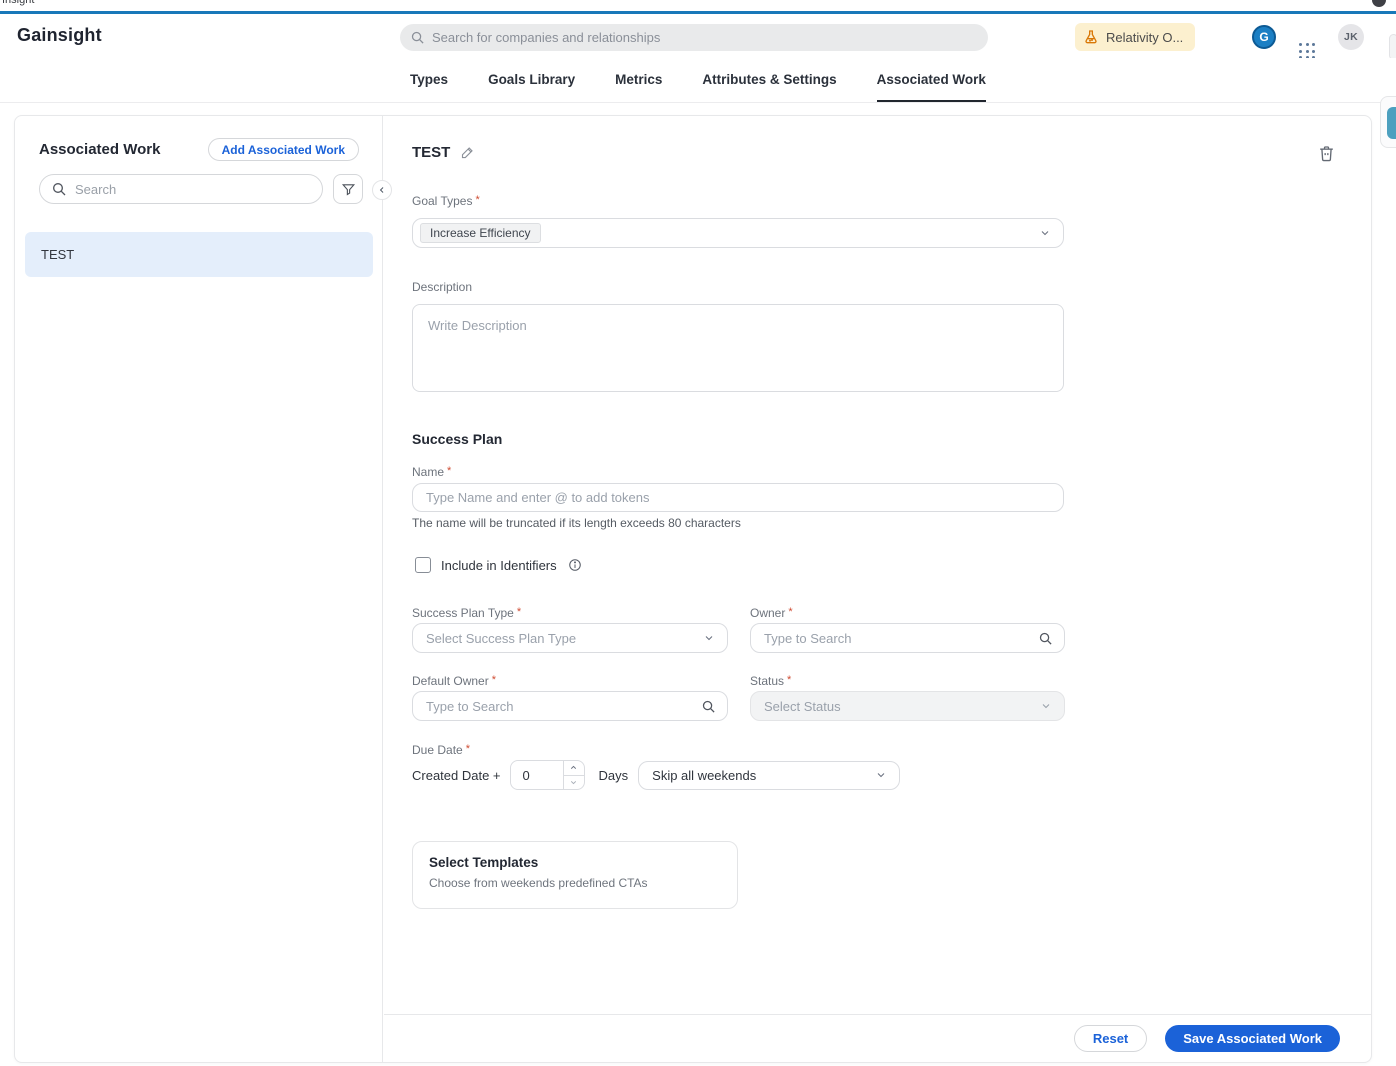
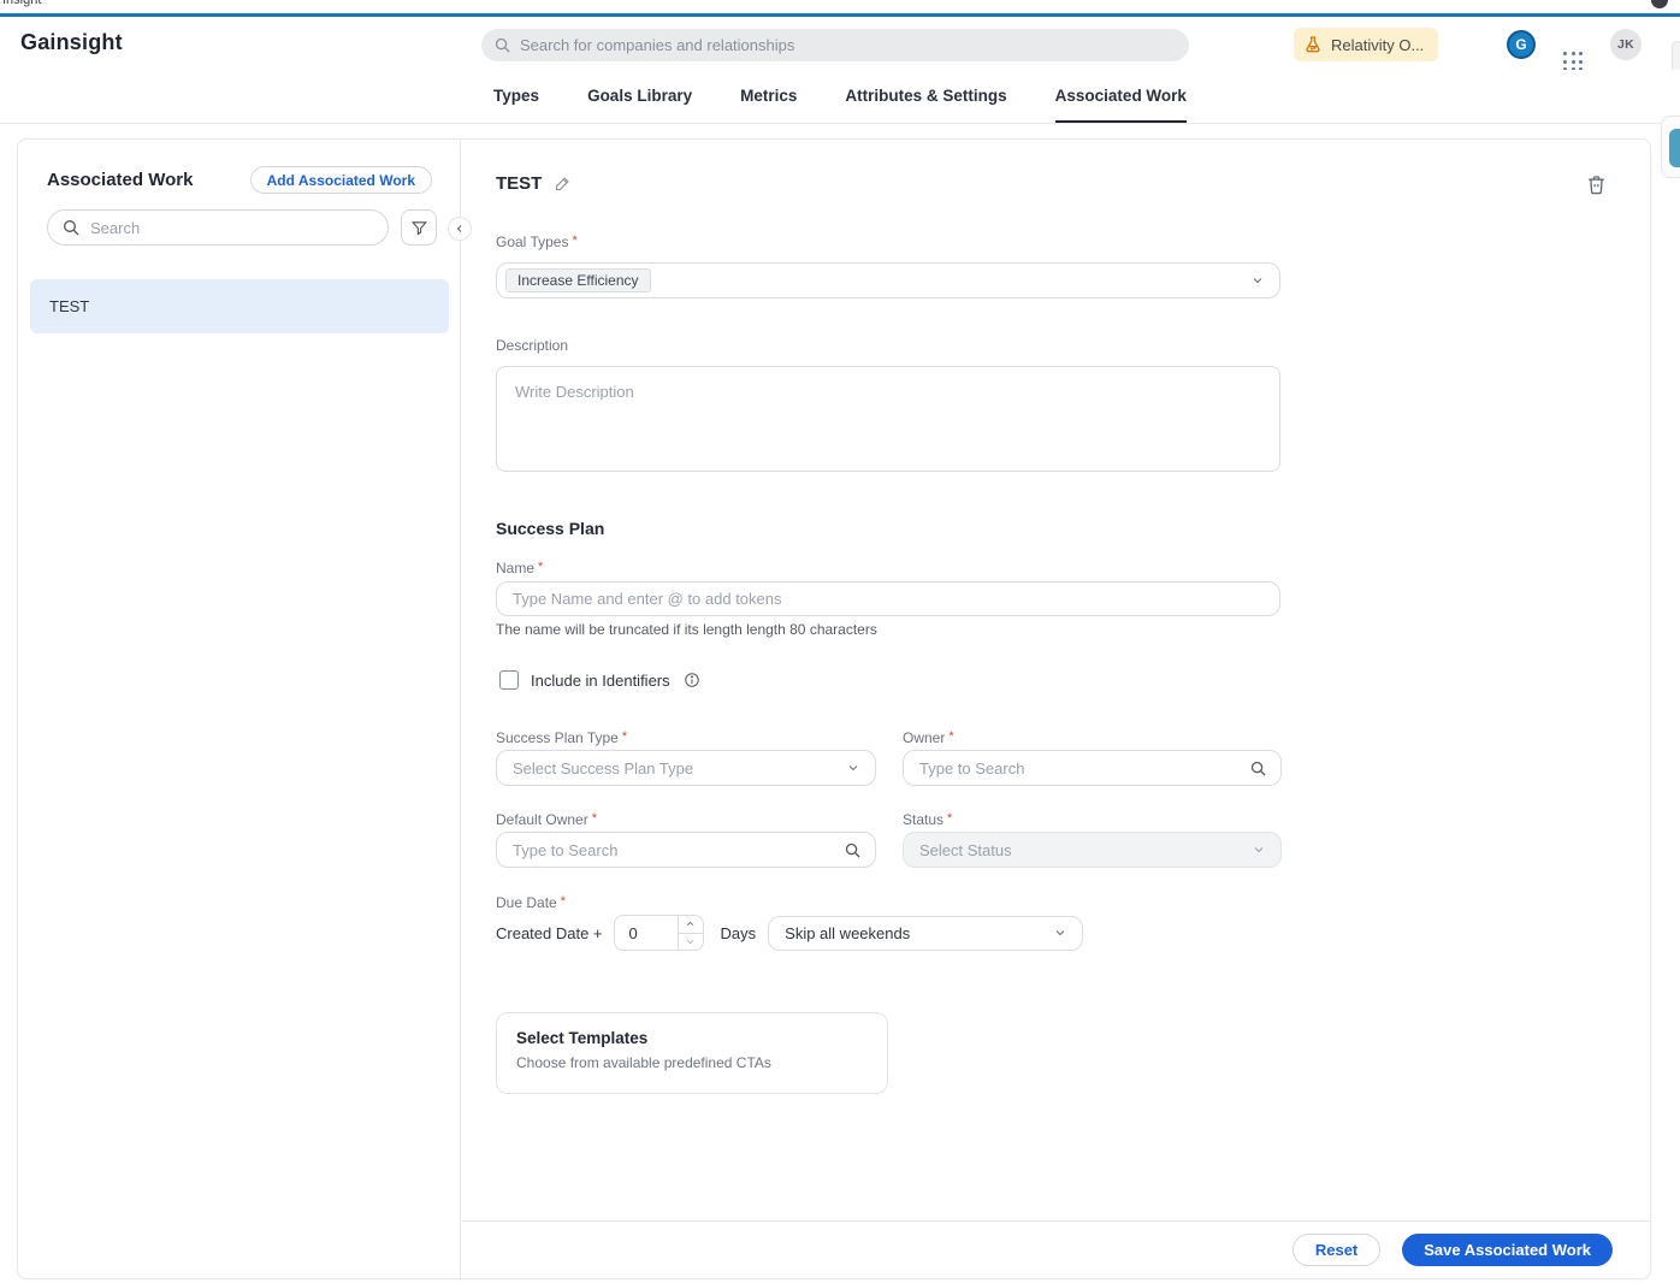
  Insight
  Gainsight
  Search for companies and relationships
  Relativity O...
  G
  JK
  Types
  Goals Library
  Metrics
  Attributes & Settings
  Associated Work
  Associated Work
  Add Associated Work
  Search
  TEST
  TEST
  Goal Types *
  Increase Efficiency
  Description
  Write Description
  Success Plan
  Name *
  Type Name and enter @ to add tokens
- The name will be truncated if its length exceeds 80 characters
+ The name will be truncated if its length length 80 characters
  Include in Identifiers
  Success Plan Type *
  Select Success Plan Type
  Owner *
  Type to Search
  Default Owner *
  Type to Search
  Status *
  Select Status
  Due Date *
  Created Date +
  0
  Days
  Skip all weekends
  Select Templates
- Choose from weekends predefined CTAs
+ Choose from available predefined CTAs
  Reset
  Save Associated Work
